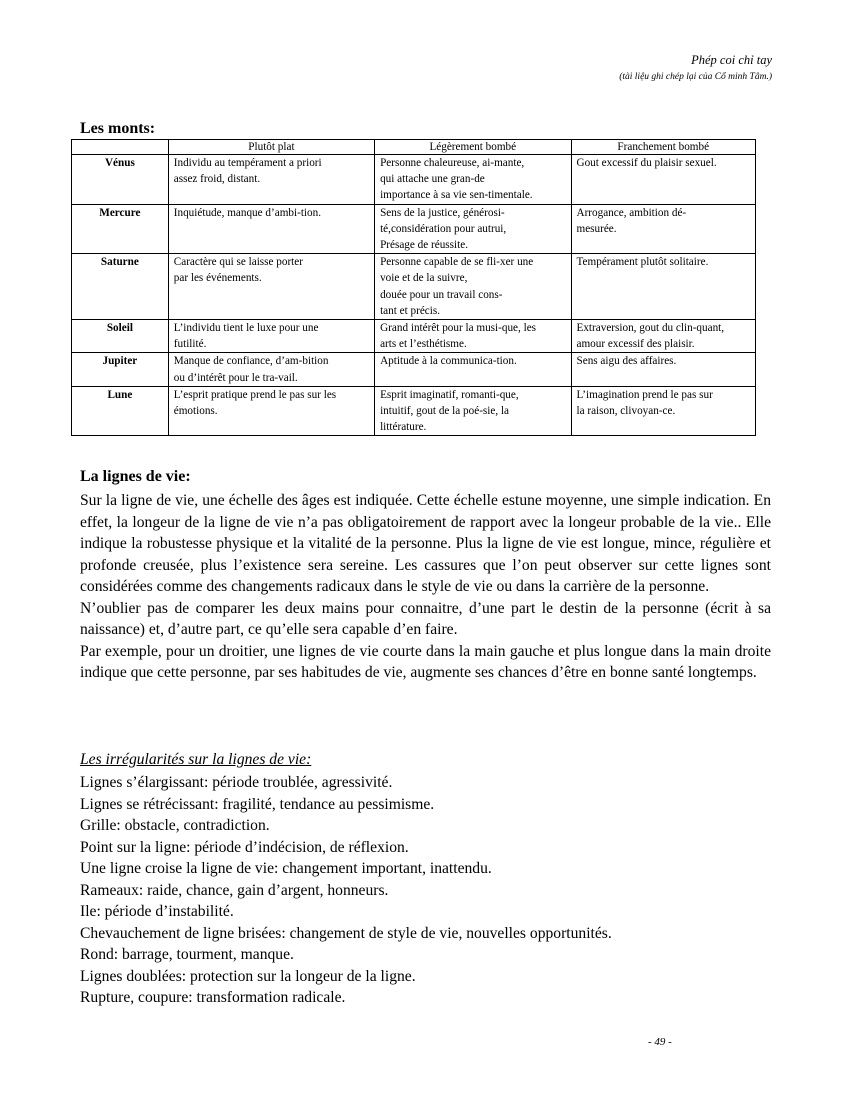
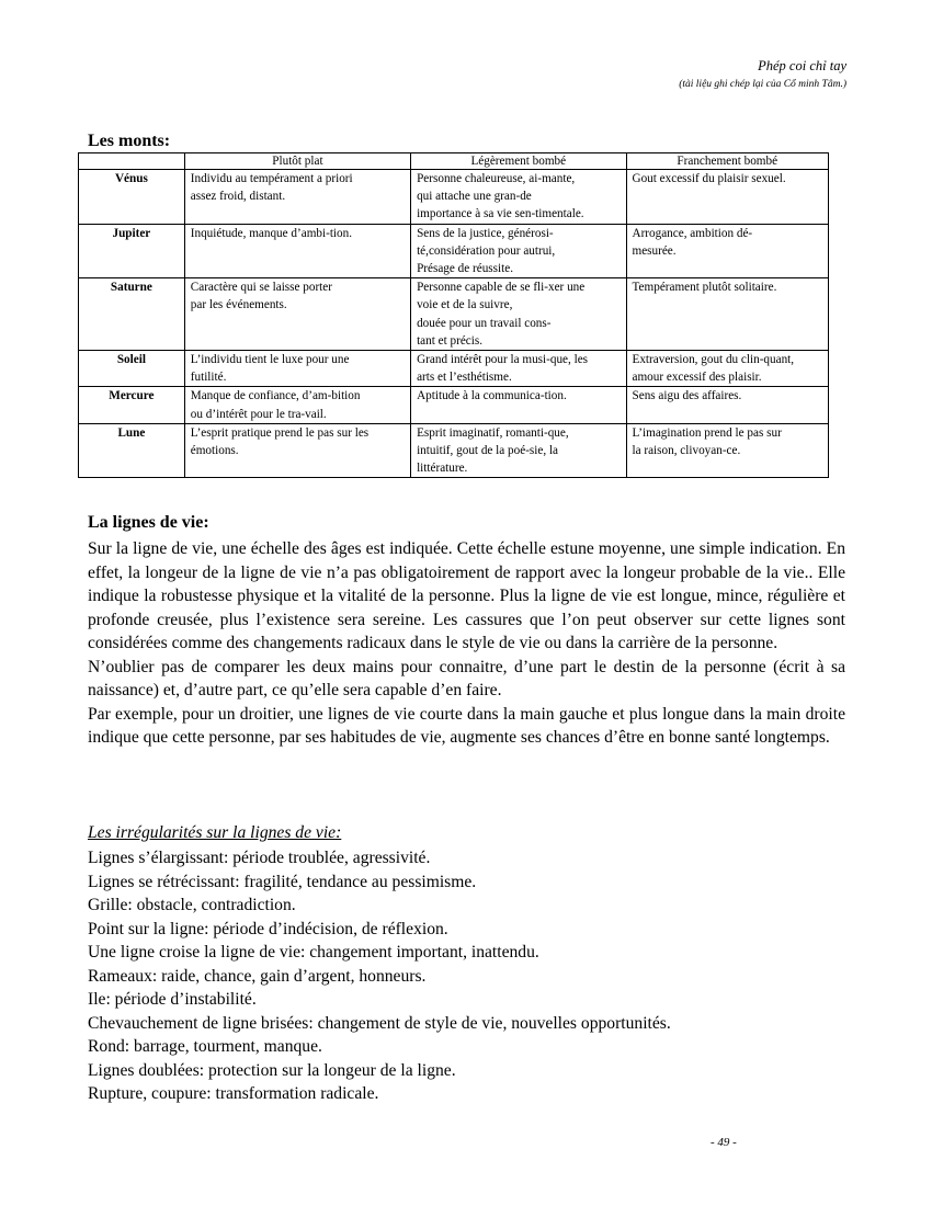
  Phép coi chỉ tay
  (tài liệu ghi chép lại của Cổ minh Tâm.)
  Les monts:
  	Plutôt plat	Légèrement bombé	Franchement bombé
  Vénus	Individu au tempérament a prioriassez froid, distant.	Personne chaleureuse, ai-mante,qui attache une gran-deimportance à sa vie sen-timentale.	Gout excessif du plaisir sexuel.
- Mercure	Inquiétude, manque d’ambi-tion.	Sens de la justice, générosi-té,considération pour autrui,Présage de réussite.	Arrogance, ambition dé-mesurée.
+ Jupiter	Inquiétude, manque d’ambi-tion.	Sens de la justice, générosi-té,considération pour autrui,Présage de réussite.	Arrogance, ambition dé-mesurée.
  Saturne	Caractère qui se laisse porterpar les événements.	Personne capable de se fli-xer unevoie et de la suivre,douée pour un travail cons-tant et précis.	Tempérament plutôt solitaire.
  Soleil	L’individu tient le luxe pour unefutilité.	Grand intérêt pour la musi-que, lesarts et l’esthétisme.	Extraversion, gout du clin-quant,amour excessif des plaisir.
- Jupiter	Manque de confiance, d’am-bitionou d’intérêt pour le tra-vail.	Aptitude à la communica-tion.	Sens aigu des affaires.
+ Mercure	Manque de confiance, d’am-bitionou d’intérêt pour le tra-vail.	Aptitude à la communica-tion.	Sens aigu des affaires.
  Lune	L’esprit pratique prend le pas sur lesémotions.	Esprit imaginatif, romanti-que,intuitif, gout de la poé-sie, lalittérature.	L’imagination prend le pas surla raison, clivoyan-ce.
  La lignes de vie:
  Sur la ligne de vie, une échelle des âges est indiquée. Cette échelle estune moyenne, une simple indication. En effet, la longeur de la ligne de vie n’a pas obligatoirement de rapport avec la longeur probable de la vie.. Elle indique la robustesse physique et la vitalité de la personne. Plus la ligne de vie est longue, mince, régulière et profonde creusée, plus l’existence sera sereine. Les cassures que l’on peut observer sur cette lignes sont considérées comme des changements radicaux dans le style de vie ou dans la carrière de la personne.
  N’oublier pas de comparer les deux mains pour connaitre, d’une part le destin de la personne (écrit à sa naissance) et, d’autre part, ce qu’elle sera capable d’en faire.
  Par exemple, pour un droitier, une lignes de vie courte dans la main gauche et plus longue dans la main droite indique que cette personne, par ses habitudes de vie, augmente ses chances d’être en bonne santé longtemps.
  Les irrégularités sur la lignes de vie:
  Lignes s’élargissant: période troublée, agressivité.
  Lignes se rétrécissant: fragilité, tendance au pessimisme.
  Grille: obstacle, contradiction.
  Point sur la ligne: période d’indécision, de réflexion.
  Une ligne croise la ligne de vie: changement important, inattendu.
  Rameaux: raide, chance, gain d’argent, honneurs.
  Ile: période d’instabilité.
  Chevauchement de ligne brisées: changement de style de vie, nouvelles opportunités.
  Rond: barrage, tourment, manque.
  Lignes doublées: protection sur la longeur de la ligne.
  Rupture, coupure: transformation radicale.
  - 49 -
